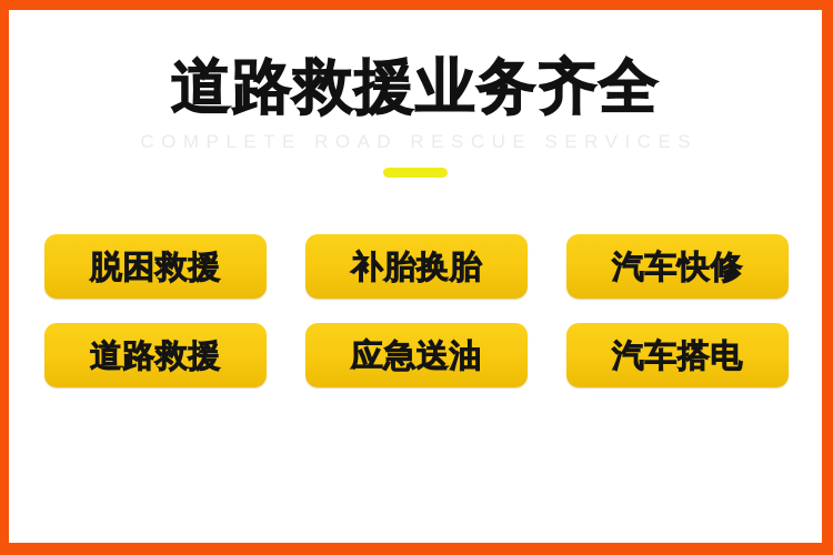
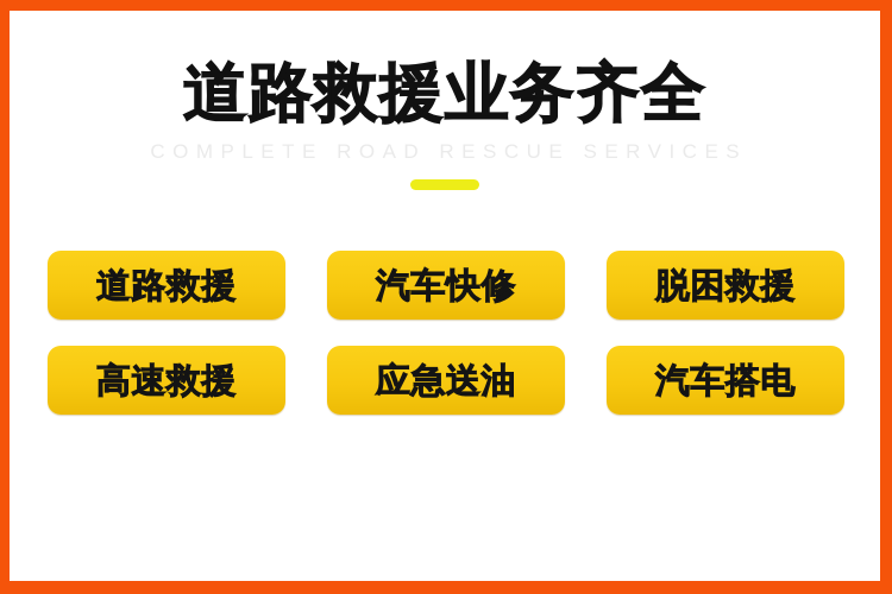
  道路救援业务齐全
- 脱困救援
+ 道路救援
- 补胎换胎
  汽车快修
- 道路救援
+ 脱困救援
+ 高速救援
  应急送油
  汽车搭电
